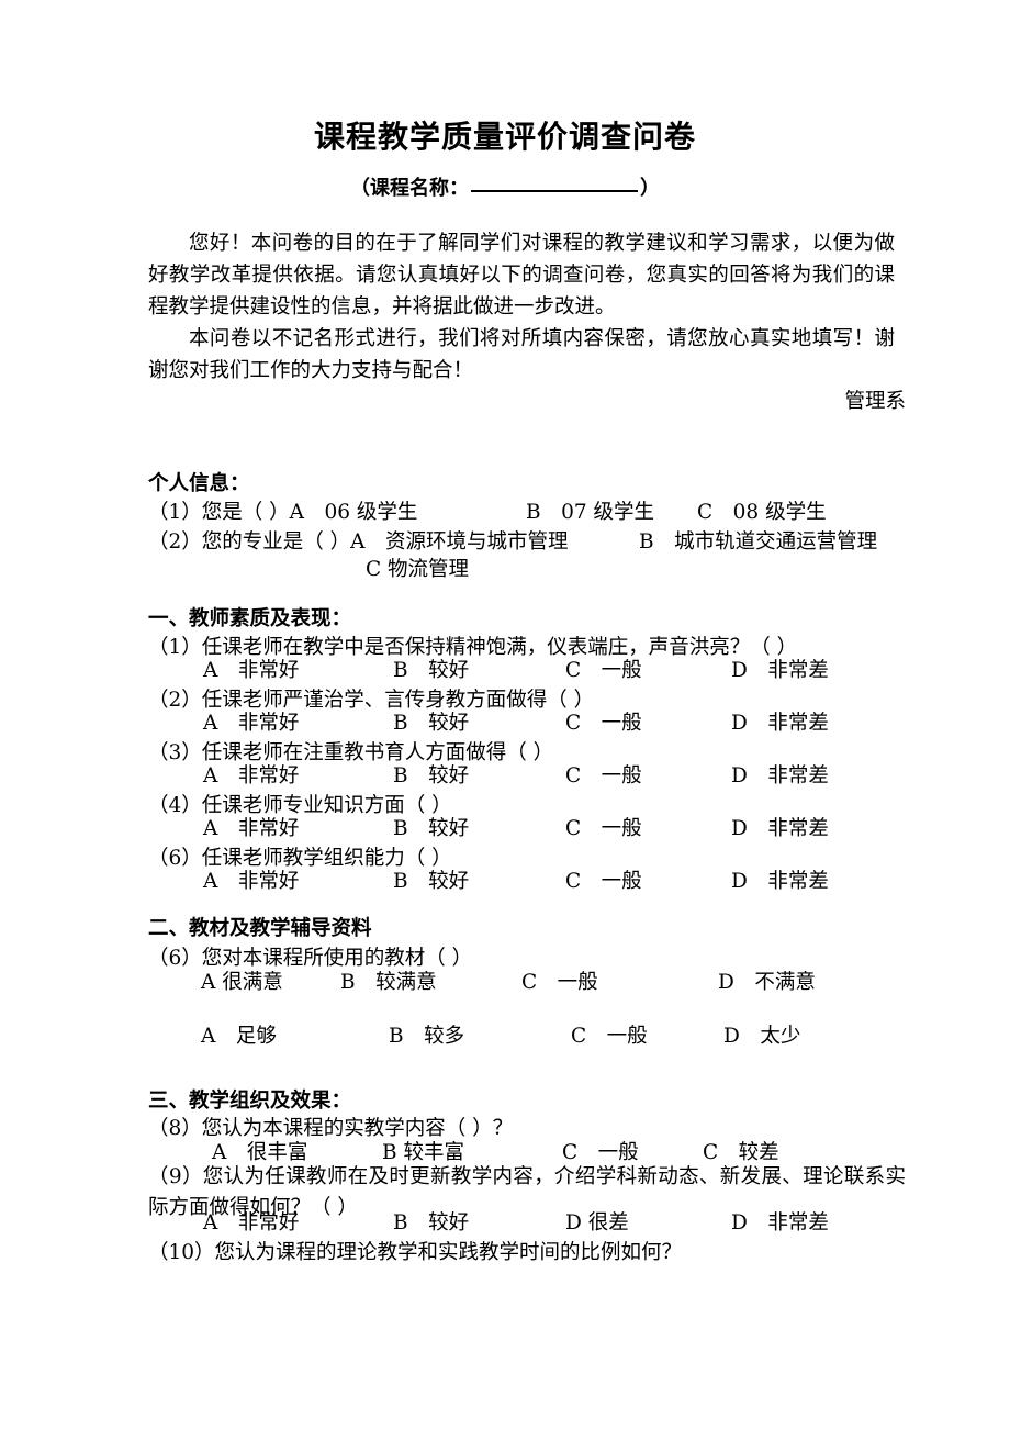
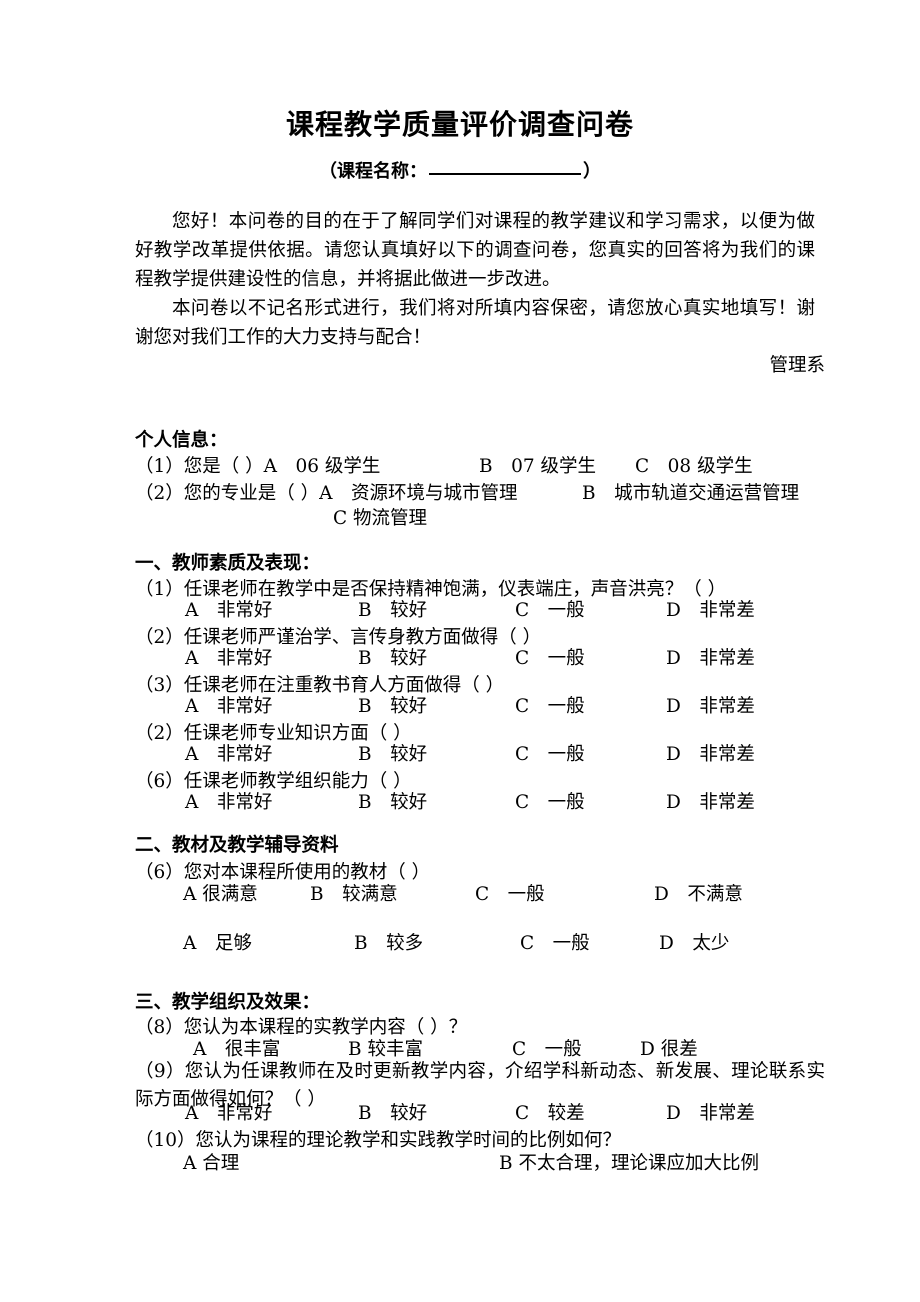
  课程教学质量评价调查问卷
  （课程名称： ）
  您好！本问卷的目的在于了解同学们对课程的教学建议和学习需求，以便为做好教学改革提供依据。请您认真填好以下的调查问卷，您真实的回答将为我们的课程教学提供建设性的信息，并将据此做进一步改进。
  本问卷以不记名形式进行，我们将对所填内容保密，请您放心真实地填写！谢谢您对我们工作的大力支持与配合！
  管理系
  个人信息：
  （1）您是（ ）A 06 级学生
  B 07 级学生
  C 08 级学生
  （2）您的专业是（ ）A 资源环境与城市管理
  B 城市轨道交通运营管理
  C 物流管理
  一、教师素质及表现：
  （1）任课老师在教学中是否保持精神饱满，仪表端庄，声音洪亮？（ ）
  A 非常好
  B 较好
  C 一般
  D 非常差
  （2）任课老师严谨治学、言传身教方面做得（ ）
  A 非常好
  B 较好
  C 一般
  D 非常差
  （3）任课老师在注重教书育人方面做得（ ）
  A 非常好
  B 较好
  C 一般
  D 非常差
- （4）任课老师专业知识方面（ ）
+ （2）任课老师专业知识方面（ ）
  A 非常好
  B 较好
  C 一般
  D 非常差
  （6）任课老师教学组织能力（ ）
  A 非常好
  B 较好
  C 一般
  D 非常差
  二、教材及教学辅导资料
  （6）您对本课程所使用的教材（ ）
  A 很满意
  B 较满意
  C 一般
  D 不满意
  A 足够
  B 较多
  C 一般
  D 太少
  三、教学组织及效果：
  （8）您认为本课程的实教学内容（ ）？
  A 很丰富
  B 较丰富
  C 一般
- C 较差
+ D 很差
  （9）您认为任课教师在及时更新教学内容，介绍学科新动态、新发展、理论联系实际方面做得如何？（ ）
  A 非常好
  B 较好
- D 很差
+ C 较差
  D 非常差
  （10）您认为课程的理论教学和实践教学时间的比例如何？
+ A 合理
+ B 不太合理，理论课应加大比例
